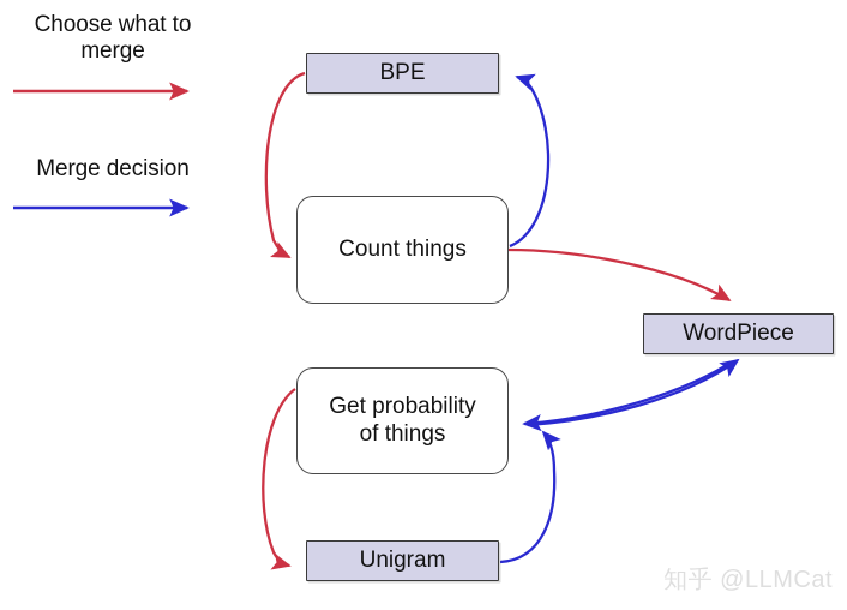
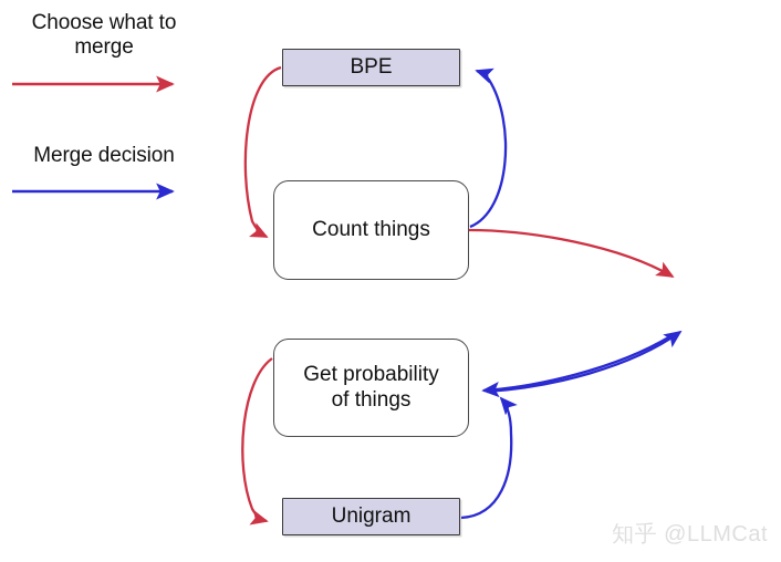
  Choose what to
  merge
  Merge decision
  BPE
  Count things
- WordPiece
  Get probability
  of things
  Unigram
  知乎 @LLMCat
